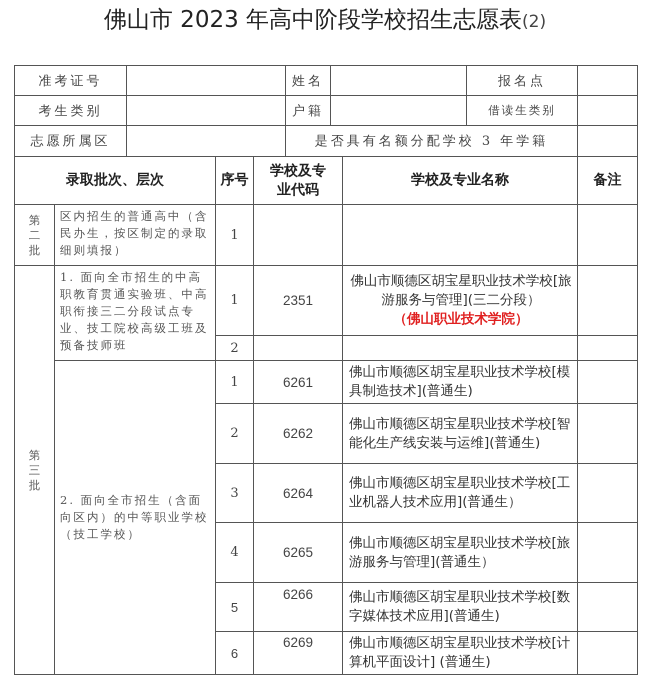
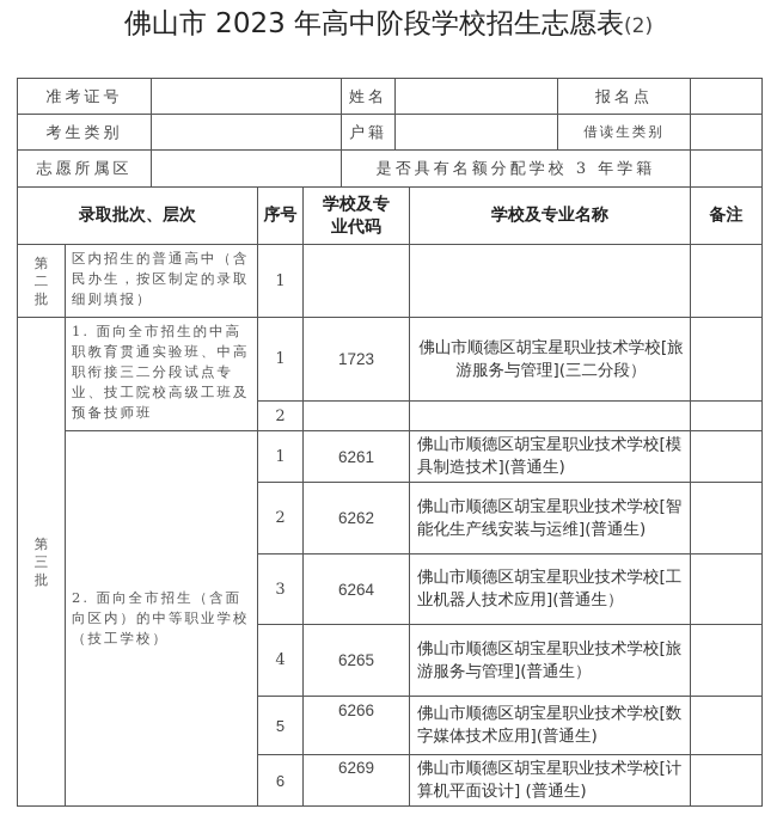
  佛山市 2023 年高中阶段学校招生志愿表(2)
  准考证号
  姓名
  报名点
  考生类别
  户籍
  借读生类别
  志愿所属区
  是否具有名额分配学校 3 年学籍
  录取批次、层次
  序号
  学校及专
  业代码
  学校及专业名称
  备注
  第
  二
  批
  区内招生的普通高中（含民办生，按区制定的录取细则填报）
  1
  第
  三
  批
  1. 面向全市招生的中高职教育贯通实验班、中高职衔接三二分段试点专业、技工院校高级工班及预备技师班
  1
- 2351
+ 1723
  佛山市顺德区胡宝星职业技术学校[旅游服务与管理](三二分段）
- （佛山职业技术学院）
  2
  2. 面向全市招生（含面向区内）的中等职业学校（技工学校）
  1
  6261
  佛山市顺德区胡宝星职业技术学校[模具制造技术](普通生)
  2
  6262
  佛山市顺德区胡宝星职业技术学校[智能化生产线安装与运维](普通生)
  3
  6264
  佛山市顺德区胡宝星职业技术学校[工业机器人技术应用](普通生）
  4
  6265
  佛山市顺德区胡宝星职业技术学校[旅游服务与管理](普通生）
  5
  6266
  佛山市顺德区胡宝星职业技术学校[数字媒体技术应用](普通生)
  6
  6269
  佛山市顺德区胡宝星职业技术学校[计算机平面设计] (普通生)
